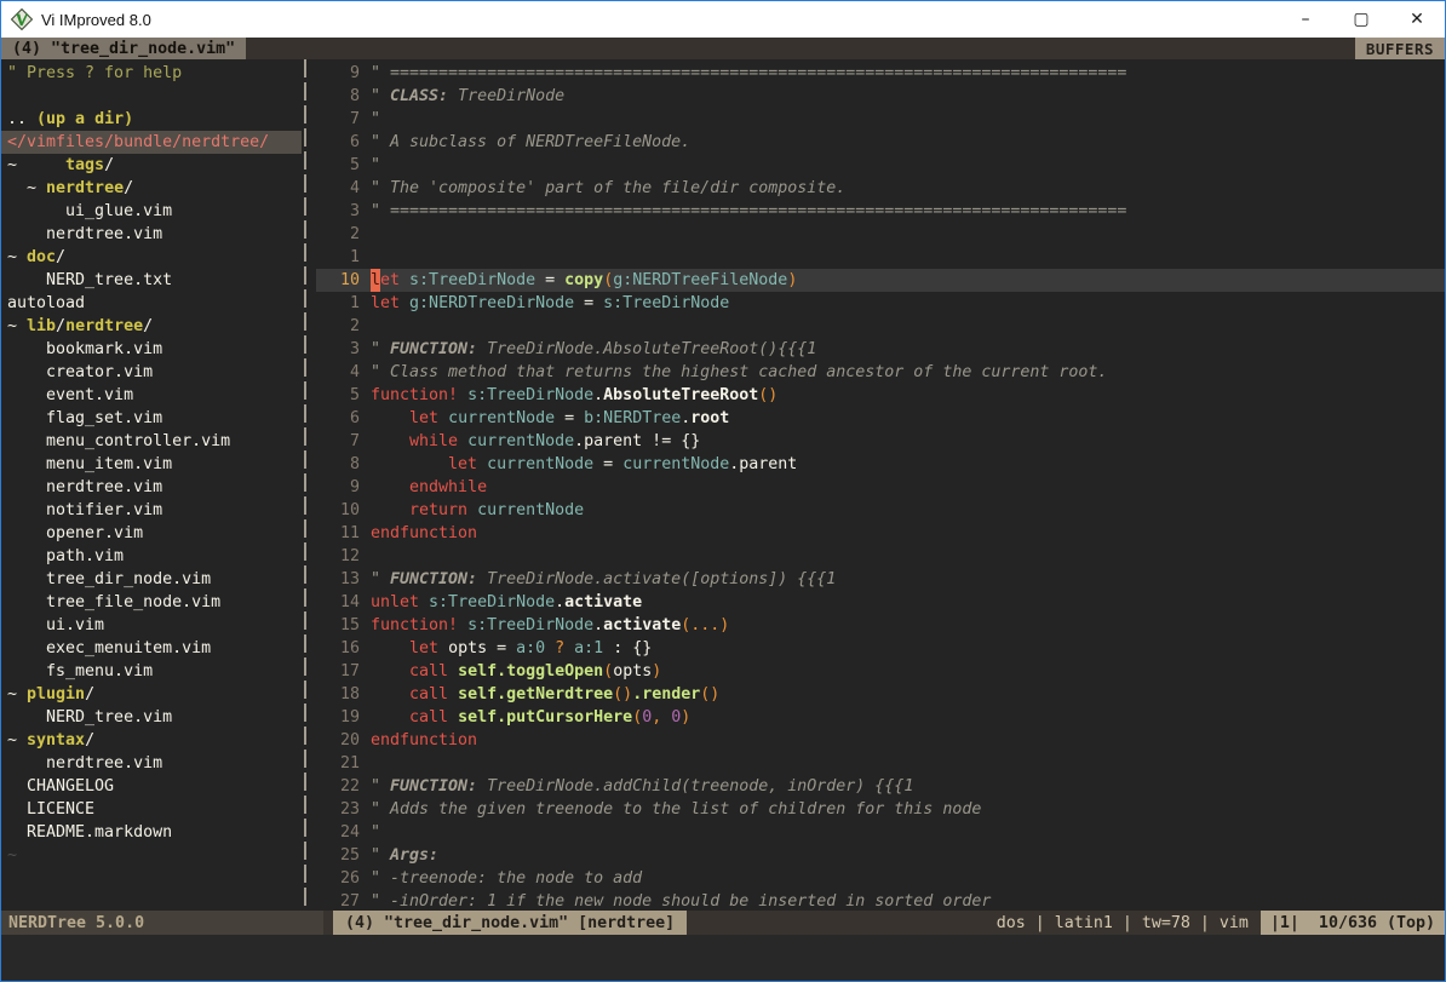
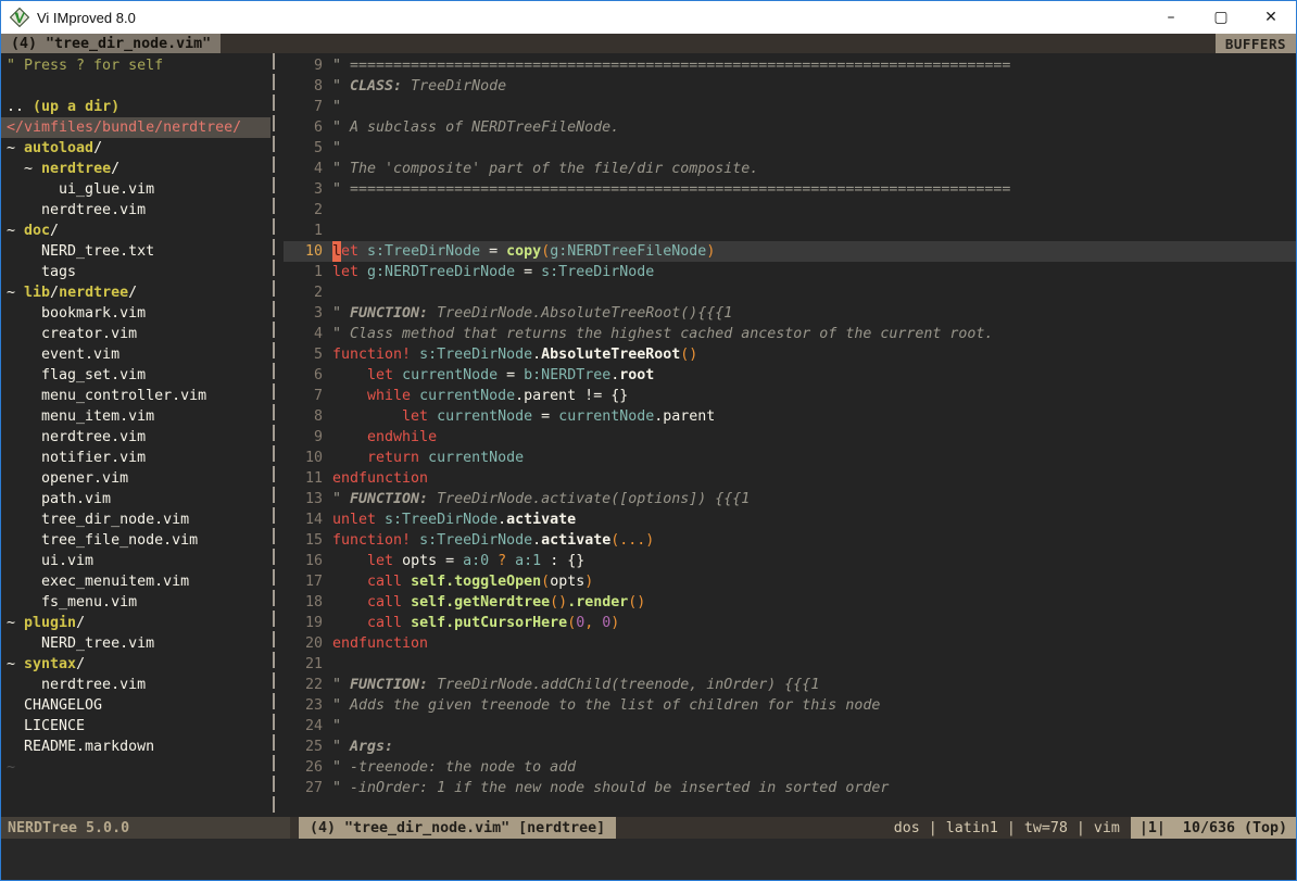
  Vi IMproved 8.0
  –
  ▢
  ✕
  (4) "tree_dir_node.vim"
  BUFFERS
- " Press ? for help
+ " Press ? for self
  .. (up a dir)
  </vimfiles/bundle/nerdtree/
- ~ tags/
+ ~ autoload/
  ~ nerdtree/
  ui_glue.vim
  nerdtree.vim
  ~ doc/
  NERD_tree.txt
- autoload
+ tags
  ~ lib/nerdtree/
  bookmark.vim
  creator.vim
  event.vim
  flag_set.vim
  menu_controller.vim
  menu_item.vim
  nerdtree.vim
  notifier.vim
  opener.vim
  path.vim
  tree_dir_node.vim
  tree_file_node.vim
  ui.vim
  exec_menuitem.vim
  fs_menu.vim
  ~ plugin/
  NERD_tree.vim
  ~ syntax/
  nerdtree.vim
  CHANGELOG
  LICENCE
  README.markdown
  ~
  9
  " ============================================================================
  8
  "
  CLASS:
  TreeDirNode
  7
  "
  6
  " A subclass of NERDTreeFileNode.
  5
  "
  4
  " The 'composite' part of the file/dir composite.
  3
  " ============================================================================
  2
  1
  10
  l
  et
  s:TreeDirNode
  =
  copy
  (
  g:NERDTreeFileNode
  )
  1
  let
  g:NERDTreeDirNode
  =
  s:TreeDirNode
  2
  3
  "
  FUNCTION:
  TreeDirNode.AbsoluteTreeRoot(){{{1
  4
  " Class method that returns the highest cached ancestor of the current root.
  5
  function!
  s:TreeDirNode
  .
  AbsoluteTreeRoot
  ()
  6
  let
  currentNode
  =
  b:NERDTree
  .
  root
  7
  while
  currentNode
  .parent != {}
  8
  let
  currentNode
  =
  currentNode
  .parent
  9
  endwhile
  10
  return
  currentNode
  11
  endfunction
- 12
  13
  "
  FUNCTION:
  TreeDirNode.activate([options]) {{{1
  14
  unlet
  s:TreeDirNode
  .
  activate
  15
  function!
  s:TreeDirNode
  .
  activate
  (...)
  16
  let
  opts =
  a:0
  ?
  a:1
  : {}
  17
  call
  self.toggleOpen
  (
  opts
  )
  18
  call
  self.getNerdtree
  ()
  .render
  ()
  19
  call
  self.putCursorHere
  (
  0
  ,
  0
  )
  20
  endfunction
  21
  22
  "
  FUNCTION:
  TreeDirNode.addChild(treenode, inOrder) {{{1
  23
  " Adds the given treenode to the list of children for this node
  24
  "
  25
  "
  Args:
  26
  " -treenode: the node to add
  27
  " -inOrder: 1 if the new node should be inserted in sorted order
  NERDTree 5.0.0
  (4) "tree_dir_node.vim" [nerdtree]
  dos | latin1 | tw=78 | vim
  |1| 10/636 (Top)
